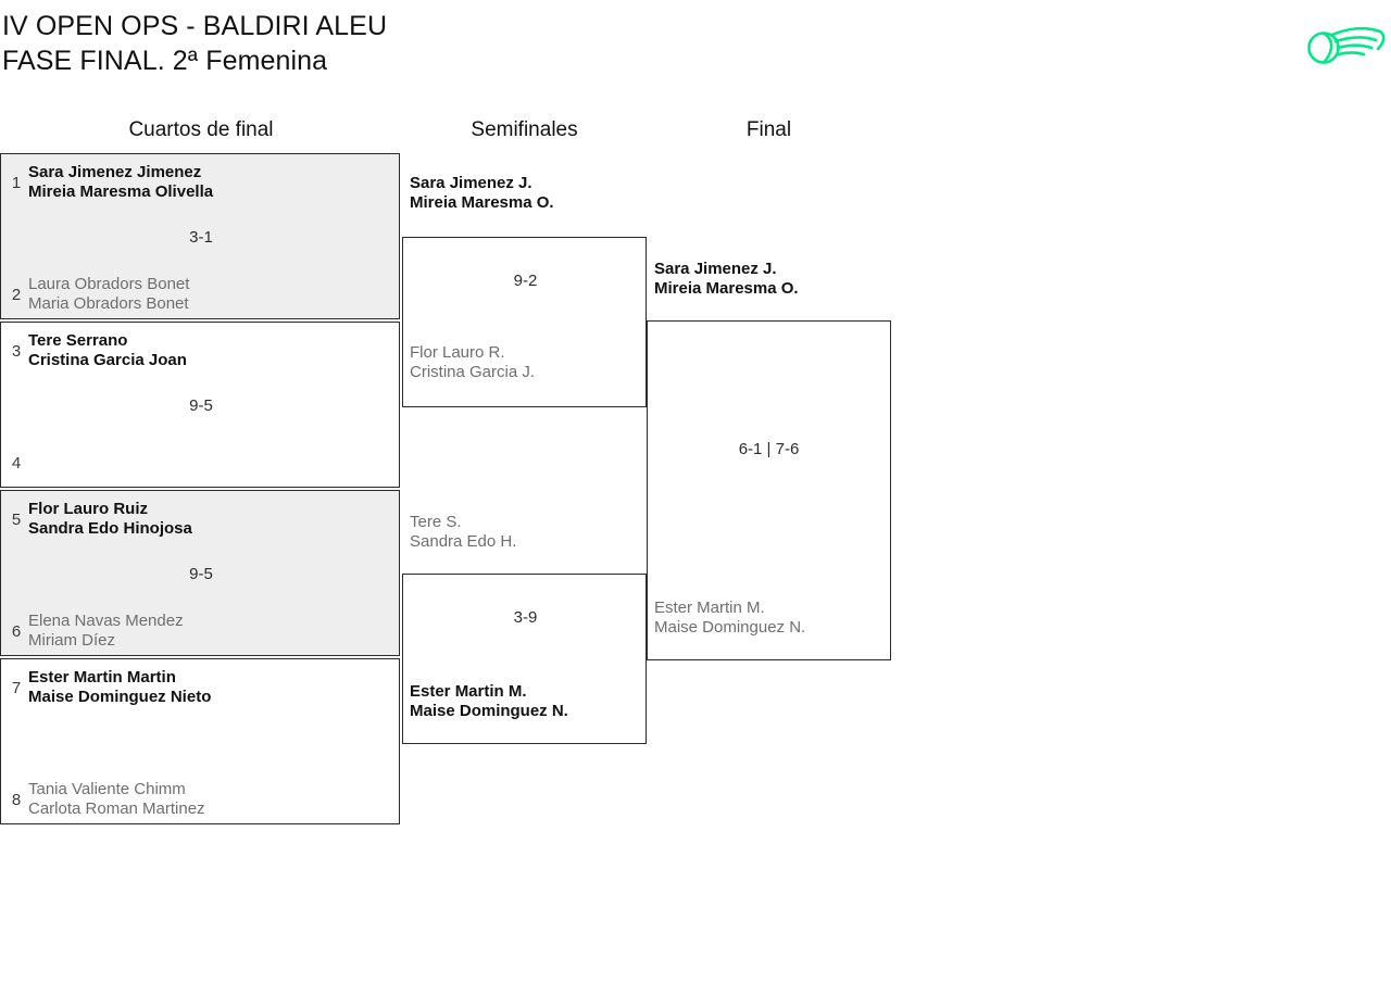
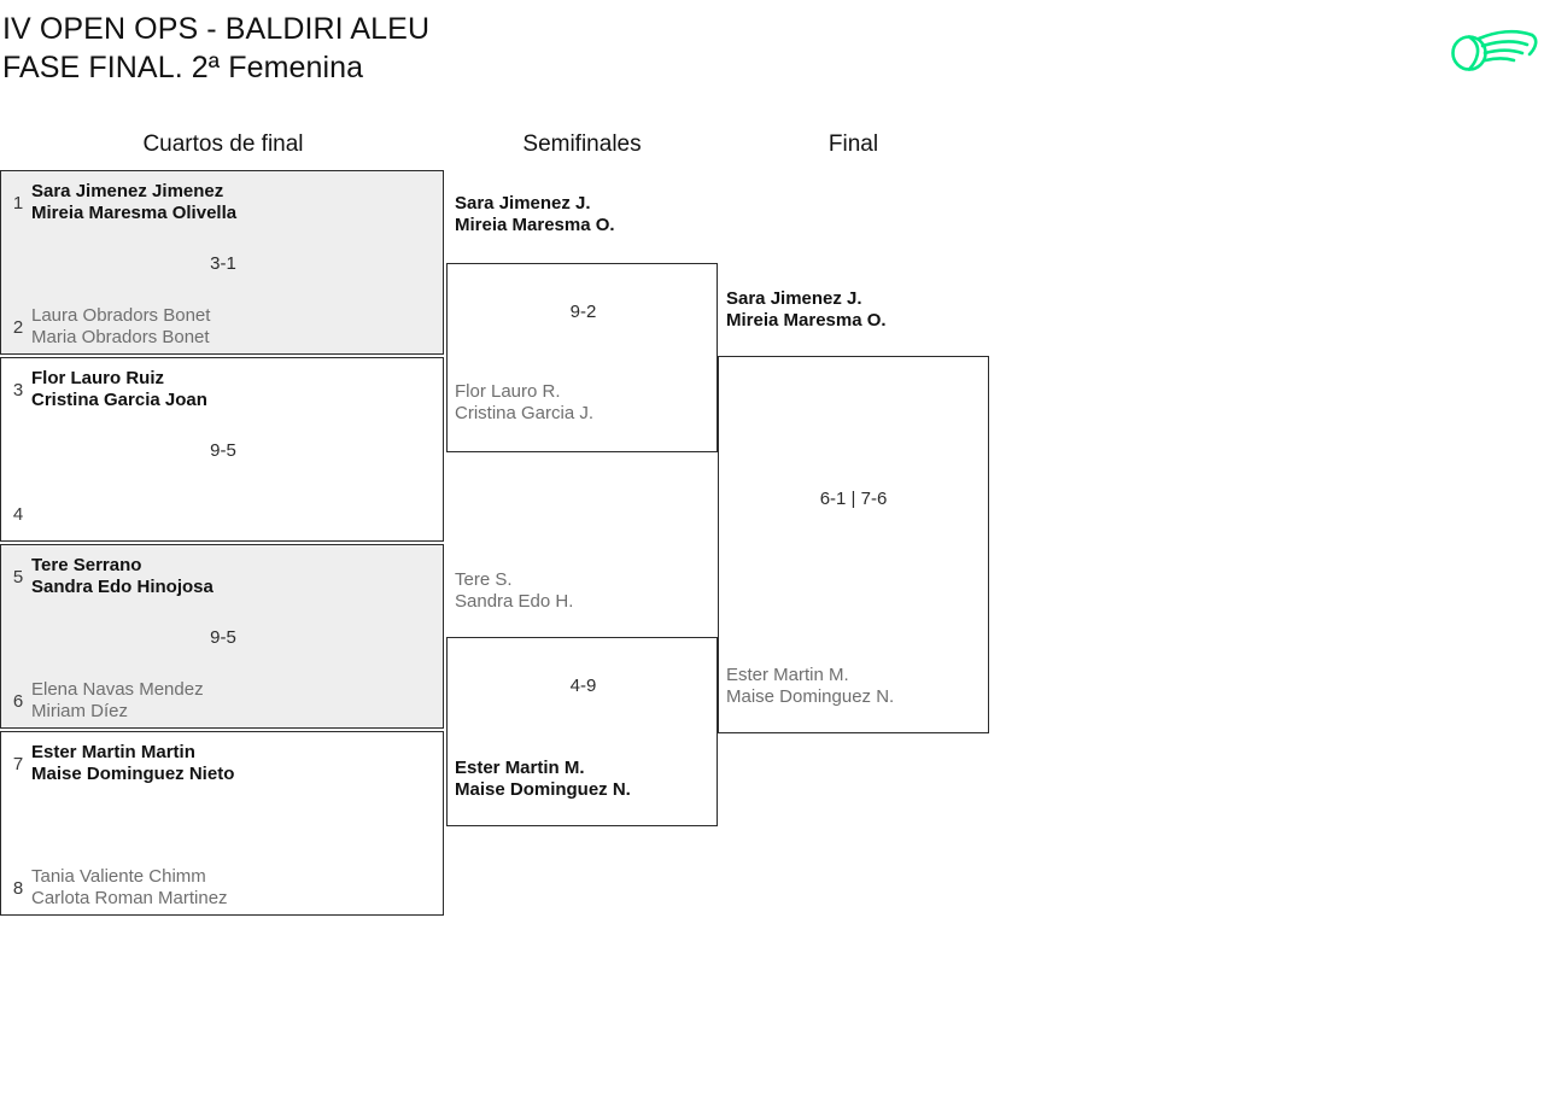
  IV OPEN OPS - BALDIRI ALEU
  FASE FINAL. 2ª Femenina
  Cuartos de final
  Semifinales
  Final
  1
  Sara Jimenez Jimenez
  Mireia Maresma Olivella
  3-1
  2
  Laura Obradors Bonet
  Maria Obradors Bonet
  3
- Tere Serrano
+ Flor Lauro Ruiz
  Cristina Garcia Joan
  9-5
  4
  5
- Flor Lauro Ruiz
+ Tere Serrano
  Sandra Edo Hinojosa
  9-5
  6
  Elena Navas Mendez
  Miriam Díez
  7
  Ester Martin Martin
  Maise Dominguez Nieto
  8
  Tania Valiente Chimm
  Carlota Roman Martinez
  9-2
  Sara Jimenez J.
  Mireia Maresma O.
  Flor Lauro R.
  Cristina Garcia J.
- 3-9
+ 4-9
  Tere S.
  Sandra Edo H.
  Ester Martin M.
  Maise Dominguez N.
  6-1 | 7-6
  Sara Jimenez J.
  Mireia Maresma O.
  Ester Martin M.
  Maise Dominguez N.
